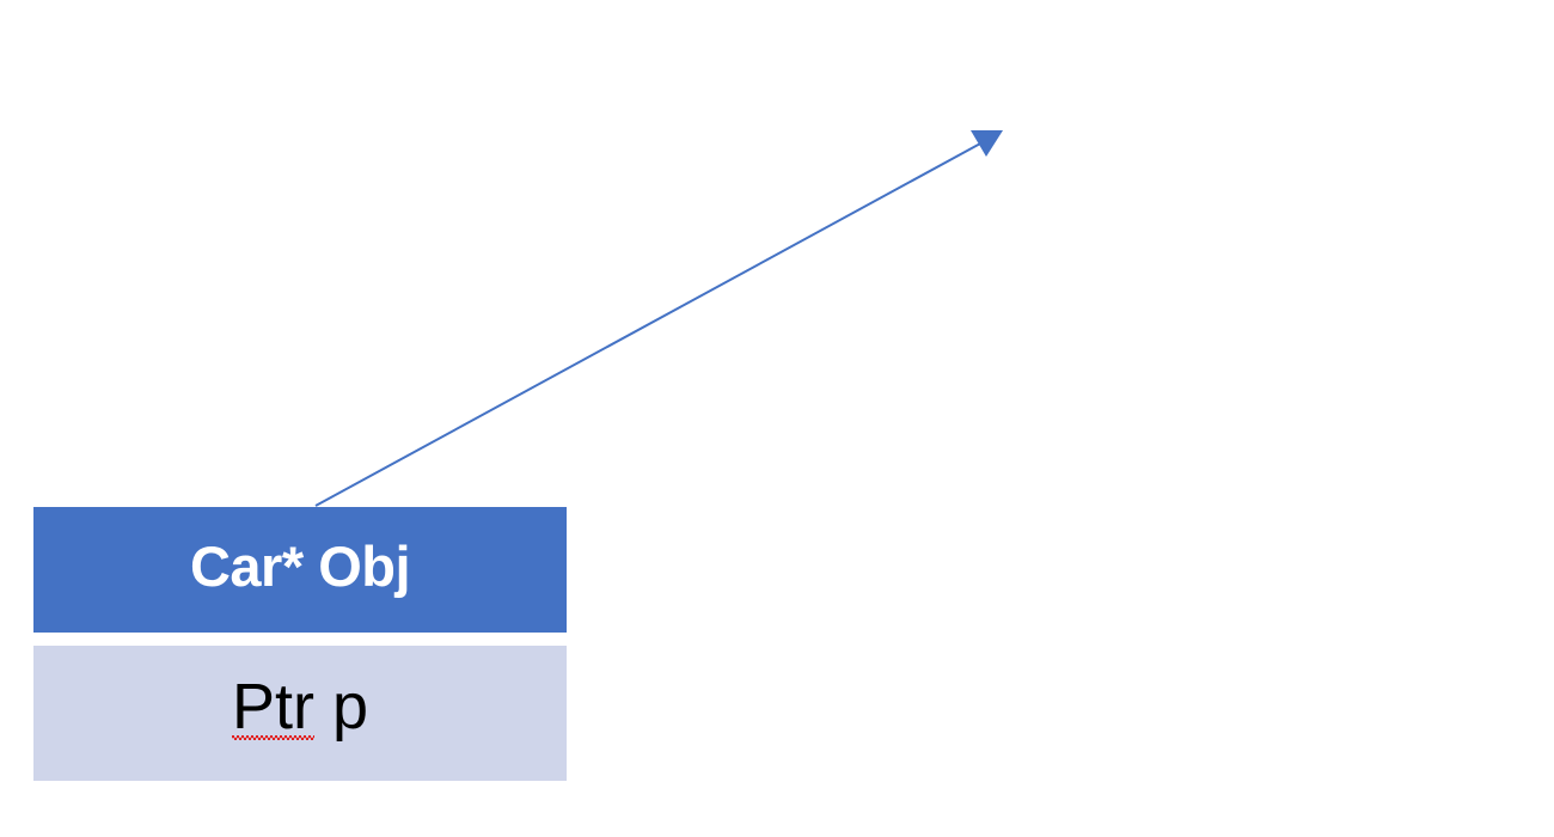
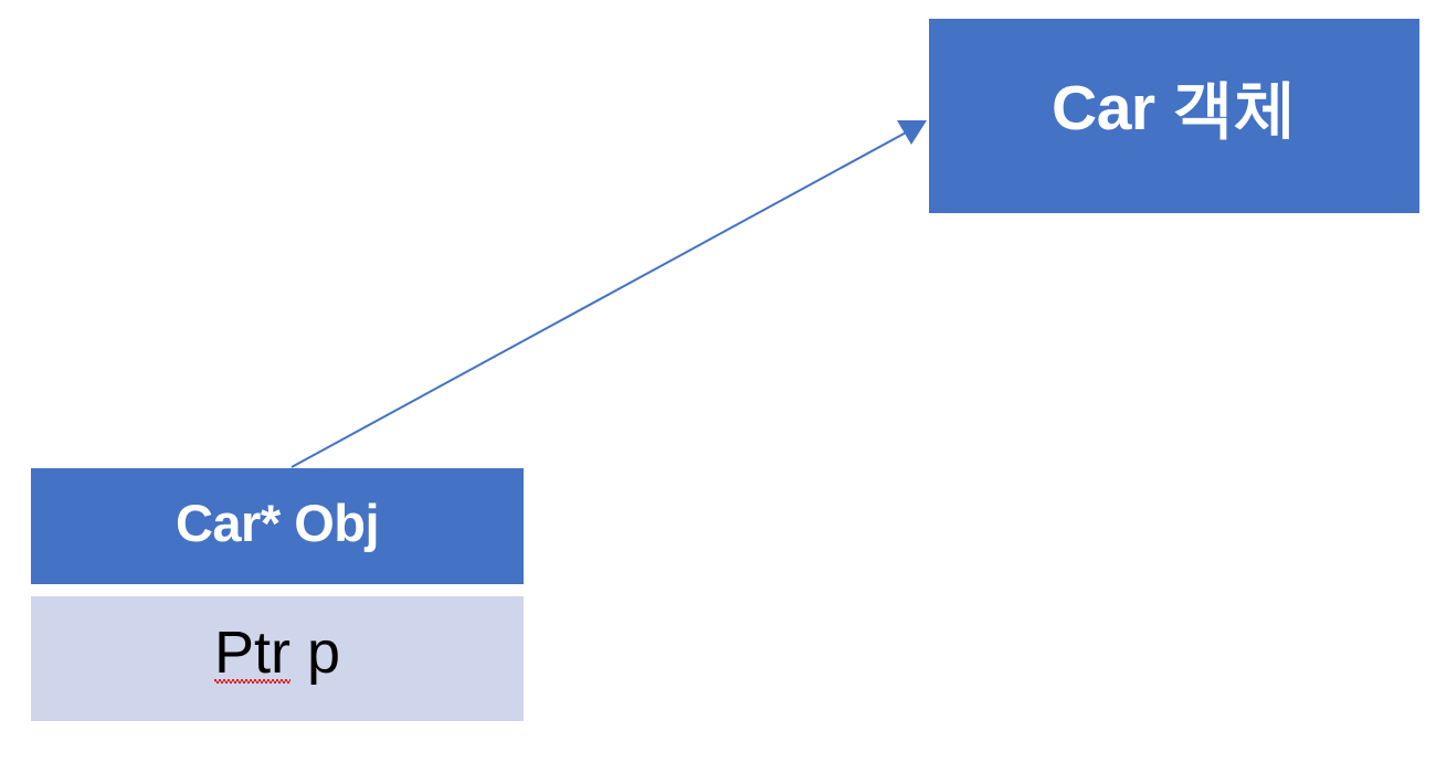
+ Car 객체
  Car* Obj
  Ptr p
